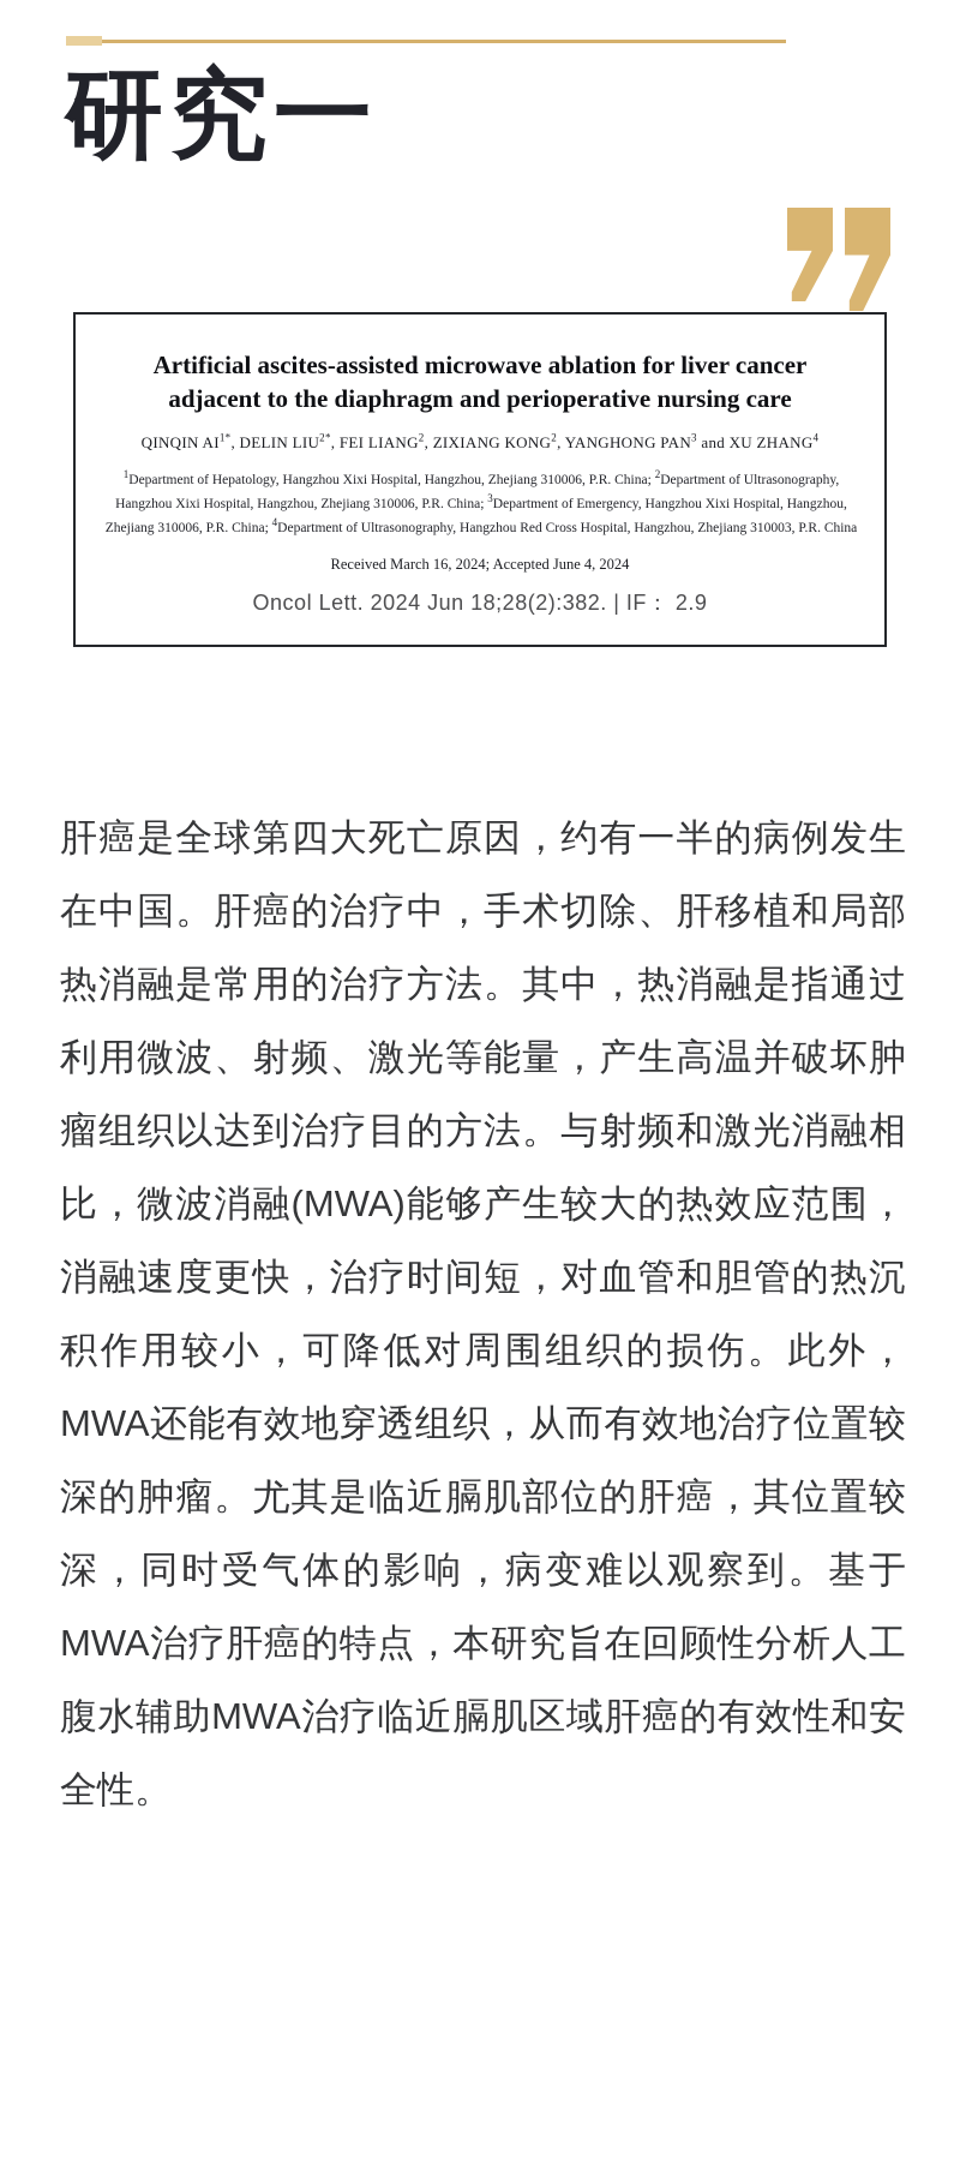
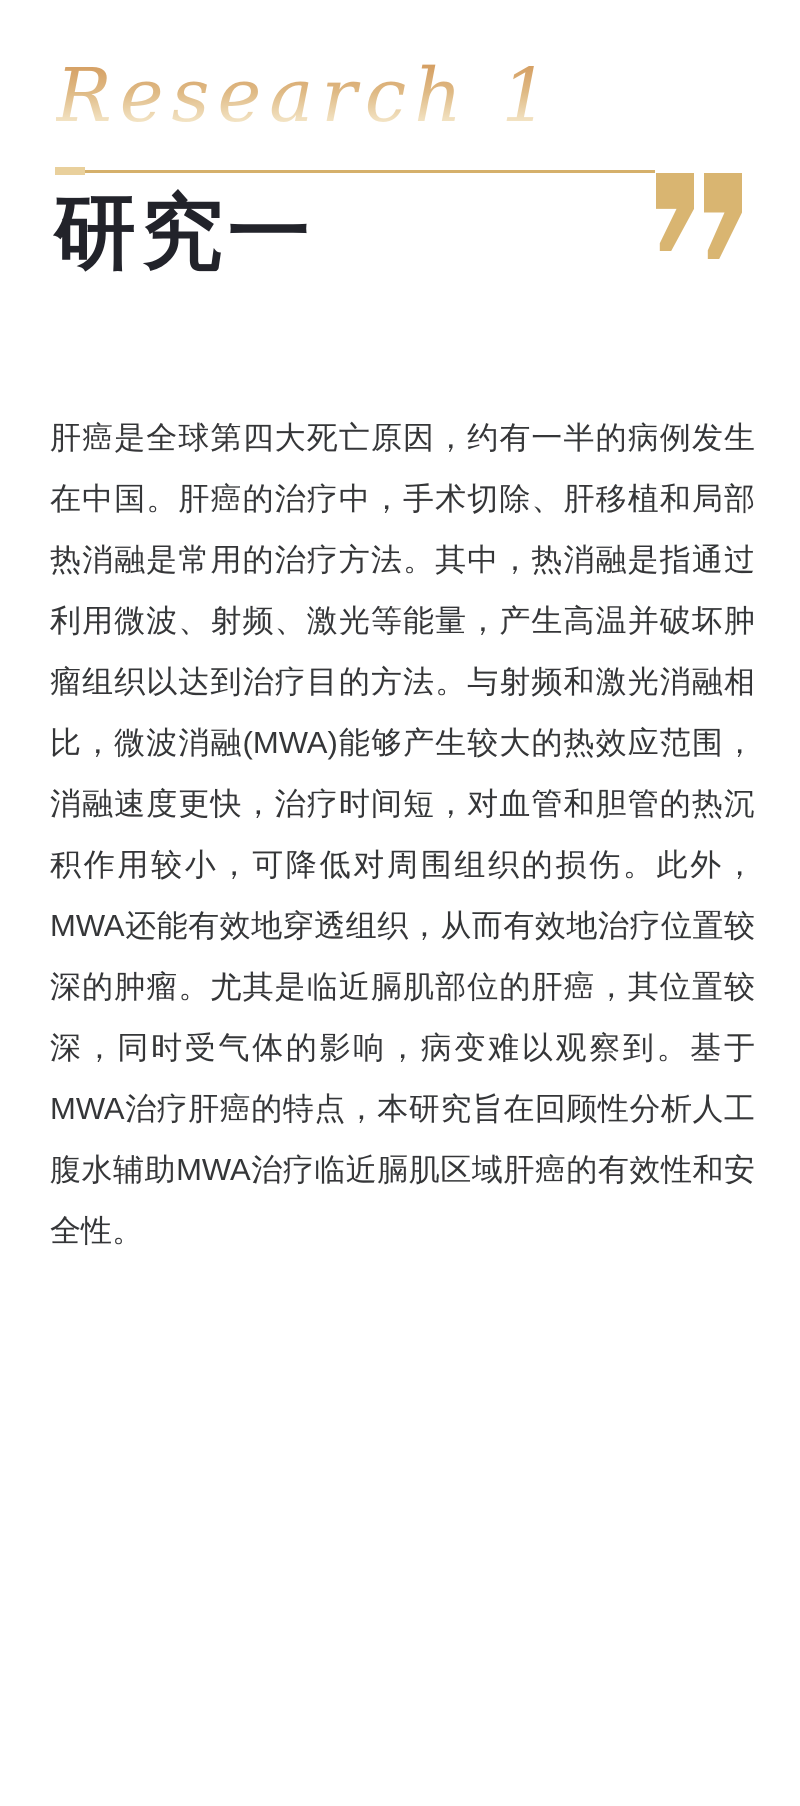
+ Research 1
  研究一
- Artificial ascites-assisted microwave ablation for liver cancer
- adjacent to the diaphragm and perioperative nursing care
- QINQIN AI1*, DELIN LIU2*, FEI LIANG2, ZIXIANG KONG2, YANGHONG PAN3 and XU ZHANG4
- 1Department of Hepatology, Hangzhou Xixi Hospital, Hangzhou, Zhejiang 310006, P.R. China; 2Department of Ultrasonography, Hangzhou Xixi Hospital, Hangzhou, Zhejiang 310006, P.R. China; 3Department of Emergency, Hangzhou Xixi Hospital, Hangzhou, Zhejiang 310006, P.R. China; 4Department of Ultrasonography, Hangzhou Red Cross Hospital, Hangzhou, Zhejiang 310003, P.R. China
- Received March 16, 2024; Accepted June 4, 2024
- Oncol Lett. 2024 Jun 18;28(2):382. | IF： 2.9
  肝癌是全球第四大死亡原因，约有一半的病例发生在中国。肝癌的治疗中，手术切除、肝移植和局部热消融是常用的治疗方法。其中，热消融是指通过利用微波、射频、激光等能量，产生高温并破坏肿瘤组织以达到治疗目的方法。与射频和激光消融相比，微波消融(MWA)能够产生较大的热效应范围，消融速度更快，治疗时间短，对血管和胆管的热沉积作用较小，可降低对周围组织的损伤。此外，MWA还能有效地穿透组织，从而有效地治疗位置较深的肿瘤。尤其是临近膈肌部位的肝癌，其位置较深，同时受气体的影响，病变难以观察到。基于MWA治疗肝癌的特点，本研究旨在回顾性分析人工腹水辅助MWA治疗临近膈肌区域肝癌的有效性和安全性。
